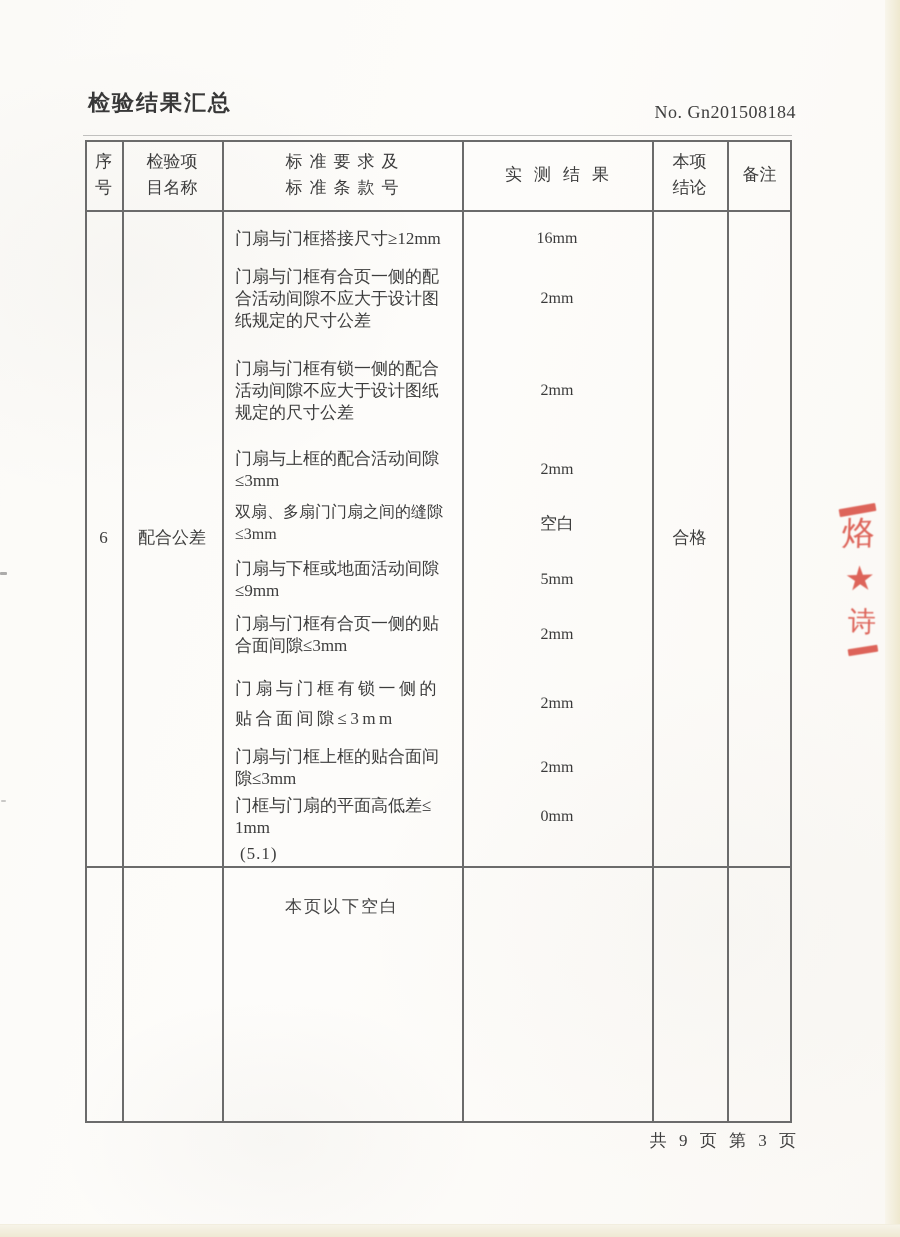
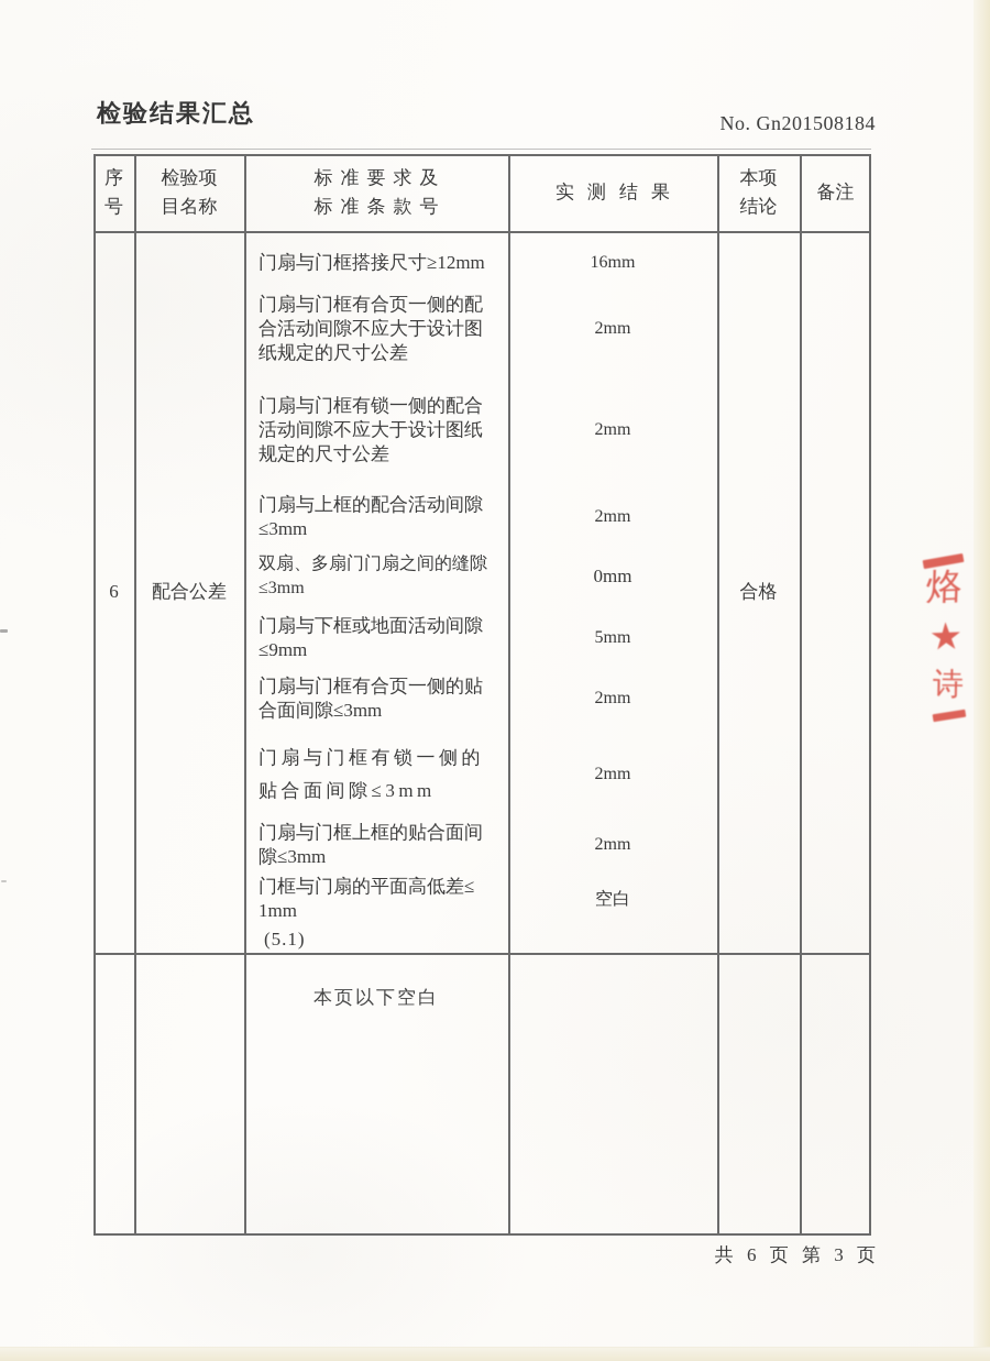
  检验结果汇总
  No. Gn201508184
  序
  号
  检验项
  目名称
  标准要求及
  标准条款号
  实测结果
  本项
  结论
  备注
  6
  配合公差
  合格
  门扇与门框搭接尺寸≥12mm
  16mm
  门扇与门框有合页一侧的配
  合活动间隙不应大于设计图
  纸规定的尺寸公差
  2mm
  门扇与门框有锁一侧的配合
  活动间隙不应大于设计图纸
  规定的尺寸公差
  2mm
  门扇与上框的配合活动间隙
  ≤3mm
  2mm
  双扇、多扇门门扇之间的缝隙
  ≤3mm
- 空白
+ 0mm
  门扇与下框或地面活动间隙
  ≤9mm
  5mm
  门扇与门框有合页一侧的贴
  合面间隙≤3mm
  2mm
  门扇与门框有锁一侧的
  贴合面间隙≤3mm
  2mm
  门扇与门框上框的贴合面间
  隙≤3mm
  2mm
  门框与门扇的平面高低差≤
  1mm
- 0mm
+ 空白
  (5.1)
  本页以下空白
- 共 9 页 第 3 页
+ 共 6 页 第 3 页
